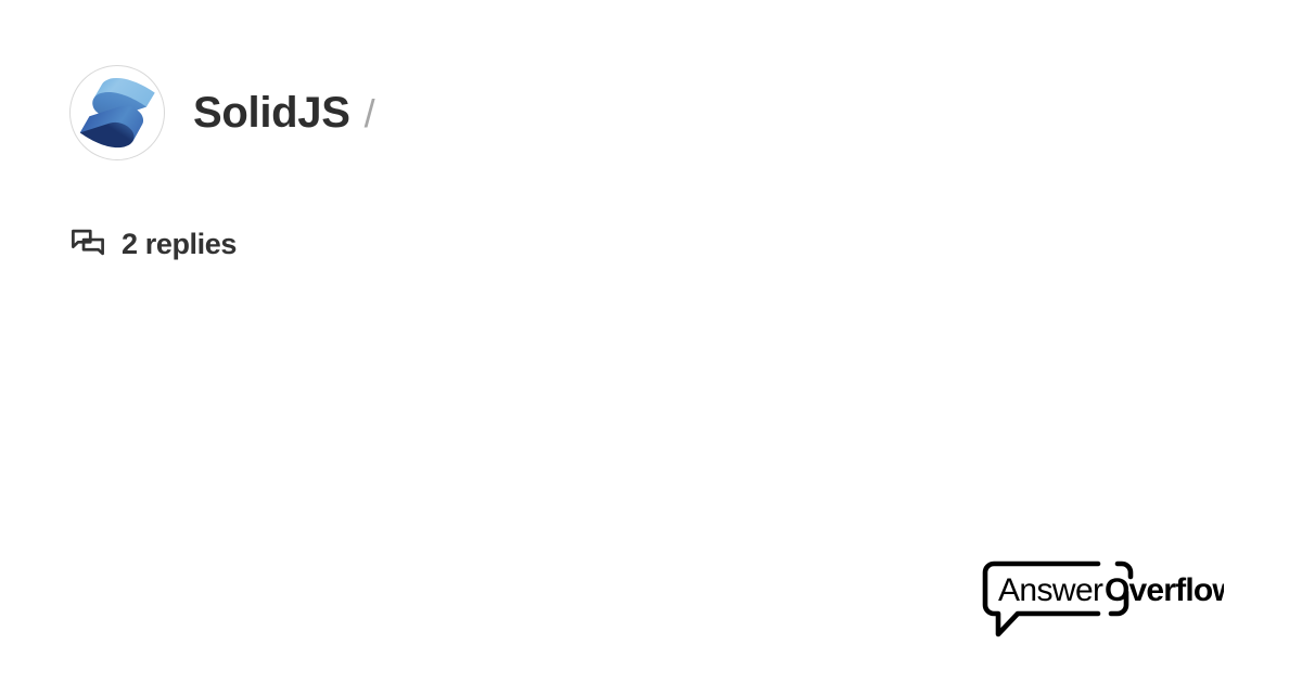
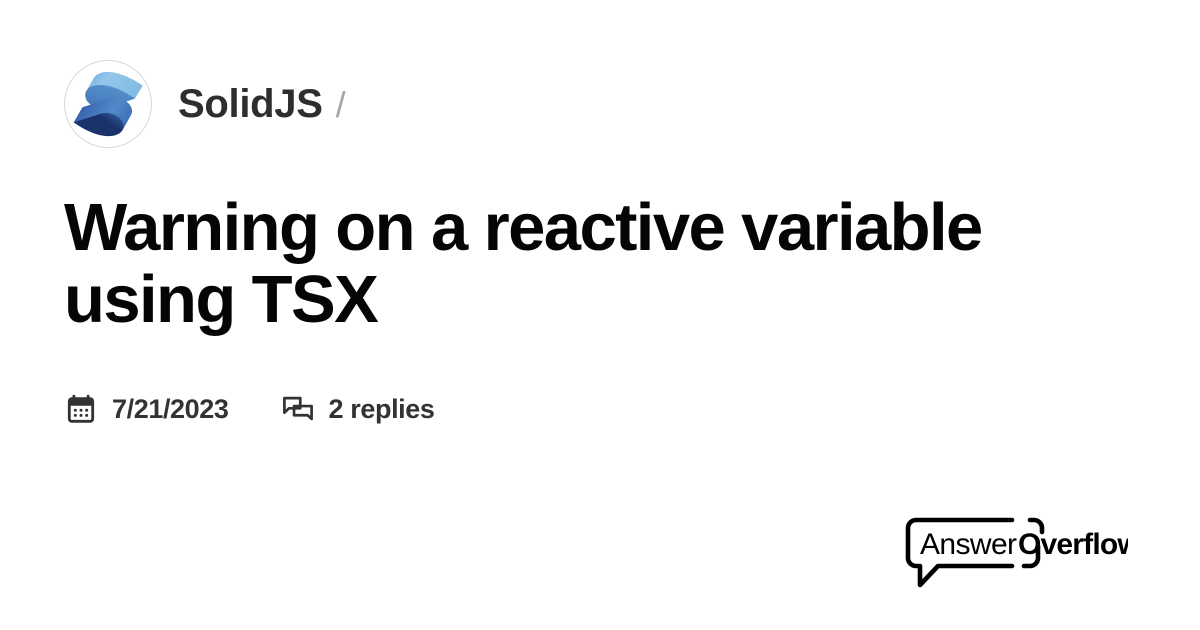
  SolidJS
  /
+ Warning on a reactive variable using TSX
+ 7/21/2023
  2 replies
  Answer
  Overflo
